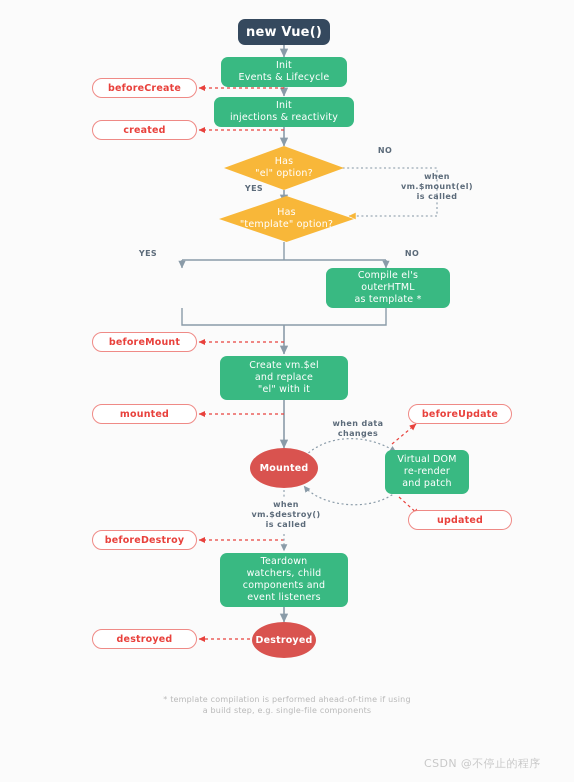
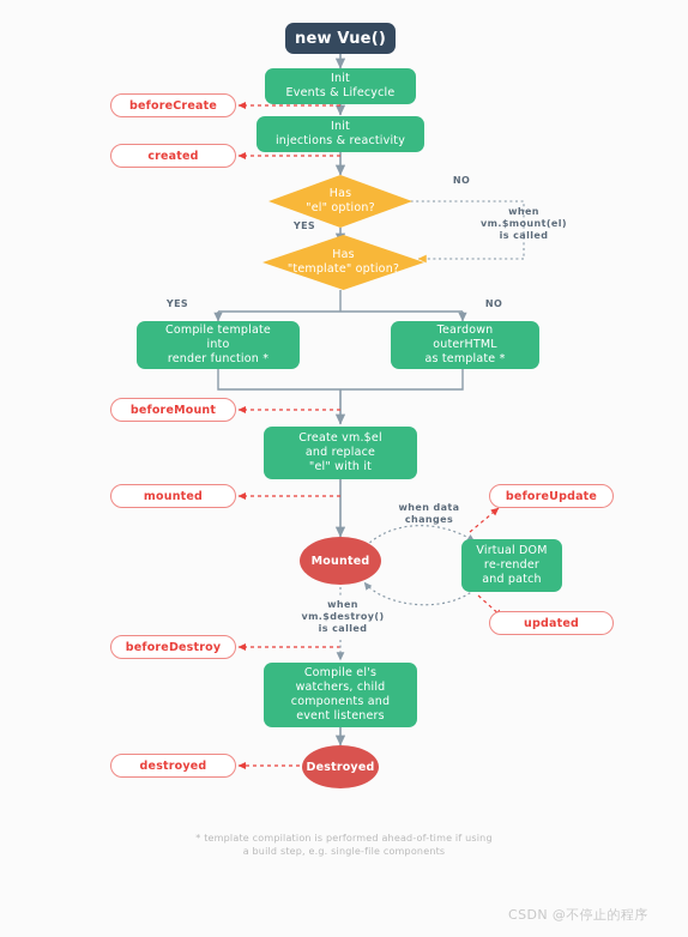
  new Vue()
  Init
  Events & Lifecycle
  Init
  injections & reactivity
  Has
  "el" option?
  Has
  "template" option?
+ Compile template
+ into
+ render function *
- Compile el's
+ Teardown
  outerHTML
  as template *
  Create vm.$el
  and replace
  "el" with it
  Mounted
  Virtual DOM
  re-render
  and patch
- Teardown
+ Compile el's
  watchers, child
  components and
  event listeners
  Destroyed
  beforeCreate
  created
  beforeMount
  mounted
  beforeUpdate
  updated
  beforeDestroy
  destroyed
  NO
  YES
  when
  vm.$mount(el)
  is called
  YES
  NO
  when data
  changes
  when
  vm.$destroy()
  is called
  * template compilation is performed ahead-of-time if using
  a build step, e.g. single-file components
  CSDN @不停止的程序
